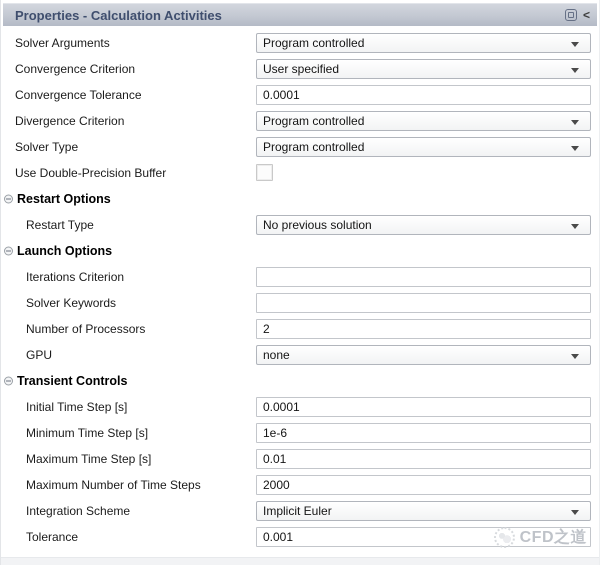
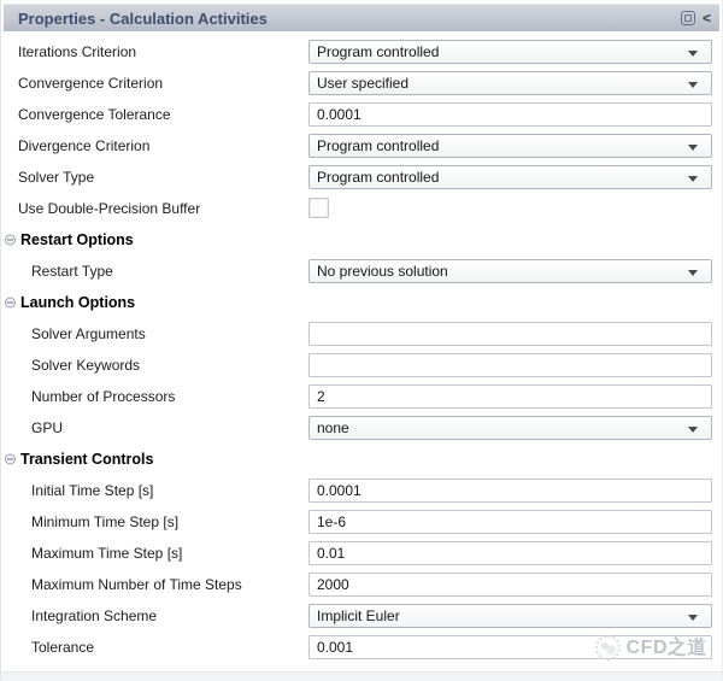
  Properties - Calculation Activities
  <
- Solver Arguments
+ Iterations Criterion
  Program controlled
  Convergence Criterion
  User specified
  Convergence Tolerance
  0.0001
  Divergence Criterion
  Program controlled
  Solver Type
  Program controlled
  Use Double-Precision Buffer
  Restart Options
  Restart Type
  No previous solution
  Launch Options
- Iterations Criterion
+ Solver Arguments
  Solver Keywords
  Number of Processors
  2
  GPU
  none
  Transient Controls
  Initial Time Step [s]
  0.0001
  Minimum Time Step [s]
  1e-6
  Maximum Time Step [s]
  0.01
  Maximum Number of Time Steps
  2000
  Integration Scheme
  Implicit Euler
  Tolerance
  0.001
  CFD之道
